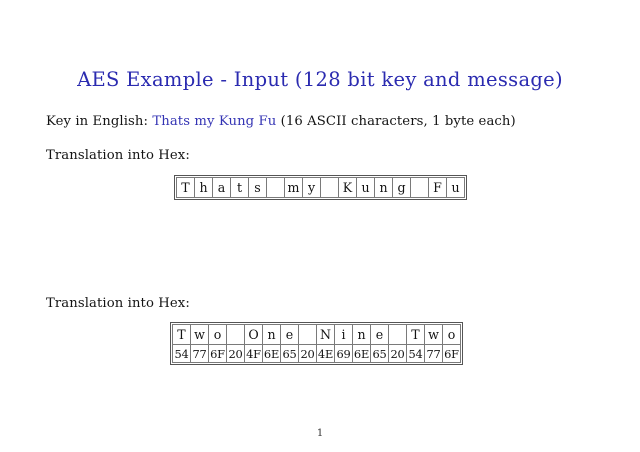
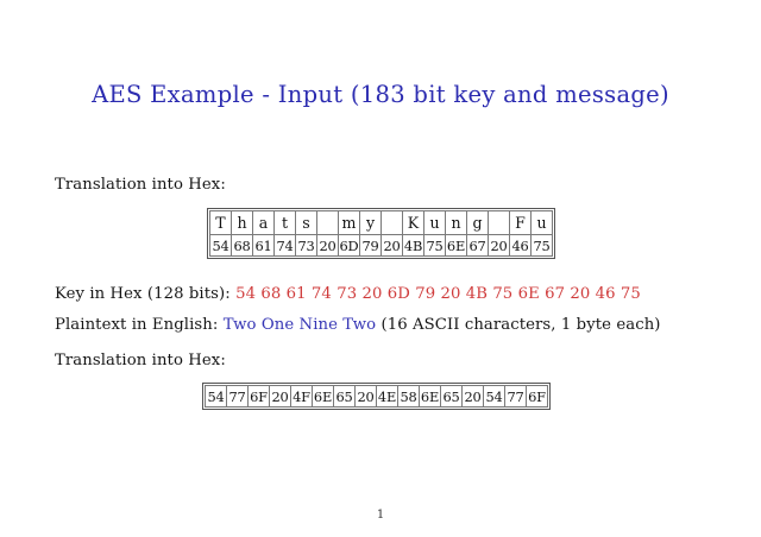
- AES Example - Input (128 bit key and message)
+ AES Example - Input (183 bit key and message)
- Key in English: Thats my Kung Fu (16 ASCII characters, 1 byte each)
  Translation into Hex:
  T	h	a	t	s		m	y		K	u	n	g		F	u
+ 54	68	61	74	73	20	6D	79	20	4B	75	6E	67	20	46	75
+ Key in Hex (128 bits): 54 68 61 74 73 20 6D 79 20 4B 75 6E 67 20 46 75
+ Plaintext in English: Two One Nine Two (16 ASCII characters, 1 byte each)
  Translation into Hex:
- T	w	o		O	n	e		N	i	n	e		T	w	o
- 54	77	6F	20	4F	6E	65	20	4E	69	6E	65	20	54	77	6F
+ 54	77	6F	20	4F	6E	65	20	4E	58	6E	65	20	54	77	6F
  1
